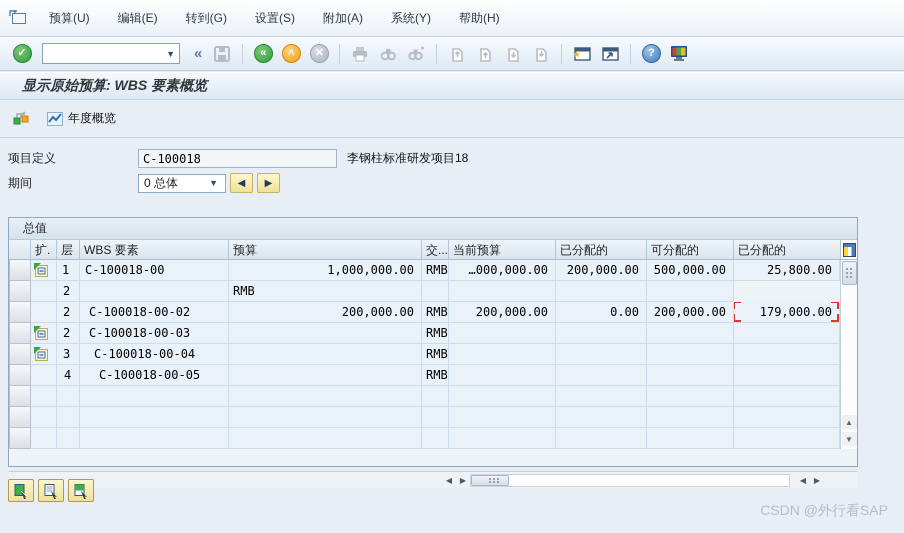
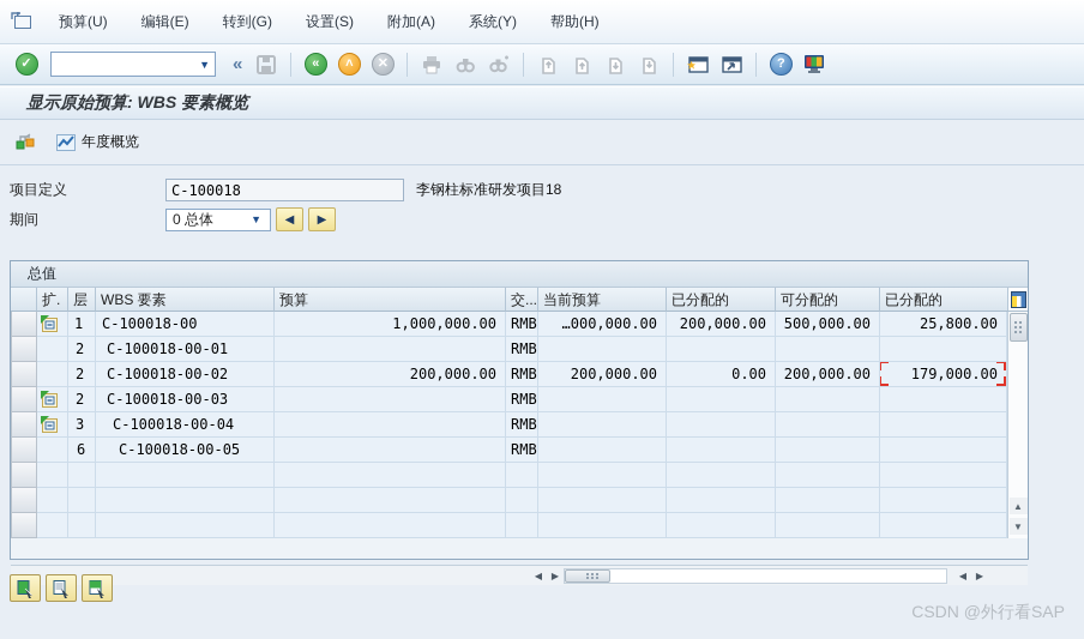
  预算(U)
  编辑(E)
  转到(G)
  设置(S)
  附加(A)
  系统(Y)
  帮助(H)
  ✓
  ▼
  «
  «
  ˄
  ✕
  ?
  显示原始预算: WBS 要素概览
  年度概览
  项目定义
  C-100018
  李钢柱标准研发项目18
  期间
  0 总体
  ▼
  ◀
  ▶
  总值
  扩.
  层
  WBS 要素
  预算
  交...
  当前预算
  已分配的
  可分配的
  已分配的
  1
  C-100018-00
  1,000,000.00
  RMB
  …000,000.00
  200,000.00
  500,000.00
  25,800.00
  2
+ C-100018-00-01
  RMB
  2
  C-100018-00-02
  200,000.00
  RMB
  200,000.00
  0.00
  200,000.00
  179,000.00
  2
  C-100018-00-03
  RMB
  3
  C-100018-00-04
  RMB
- 4
+ 6
  C-100018-00-05
  RMB
  ◀
  ▶
  ◀
  ▶
  ▲
  ▼
  CSDN @外行看SAP
